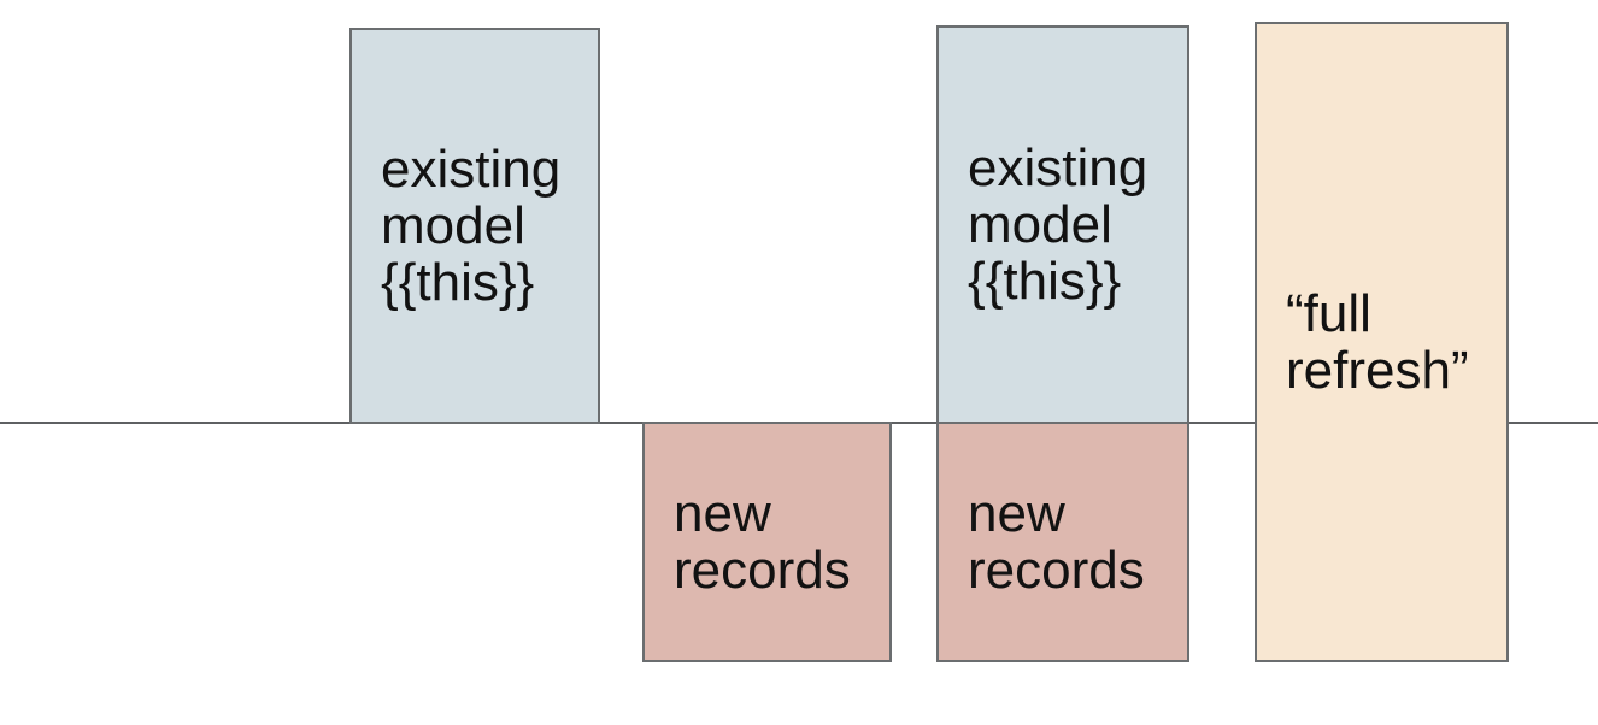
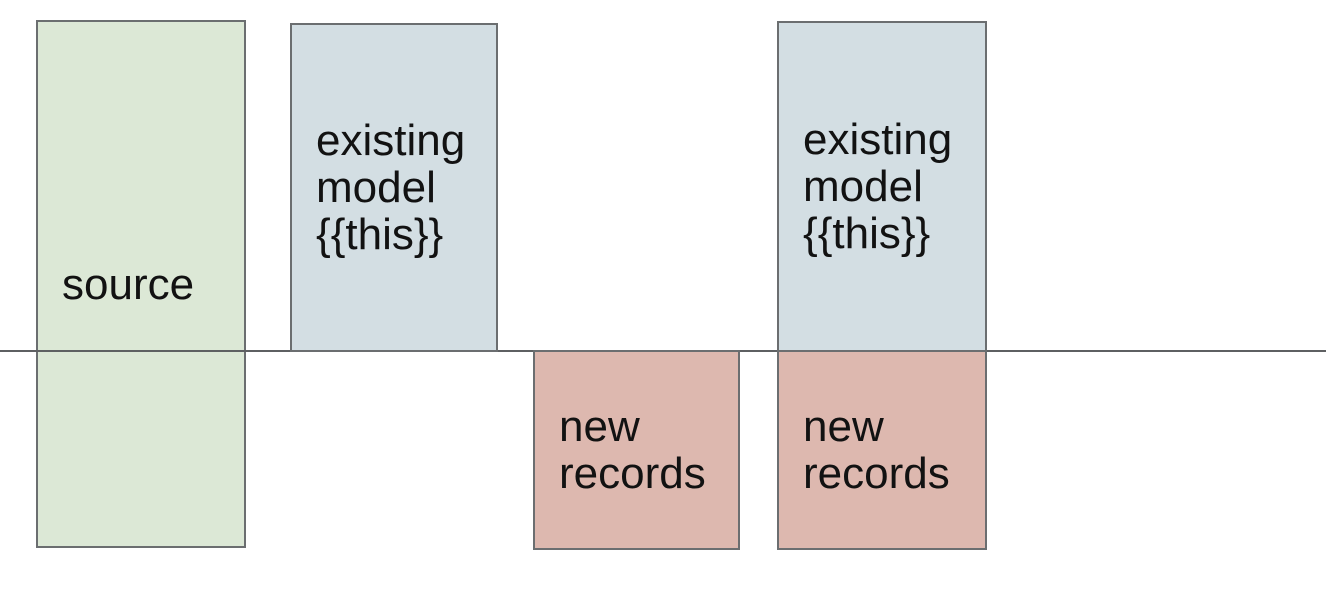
+ source
  existing
  model
  {{this}}
  new
  records
  existing
  model
  {{this}}
  new
  records
- “full
- refresh”
